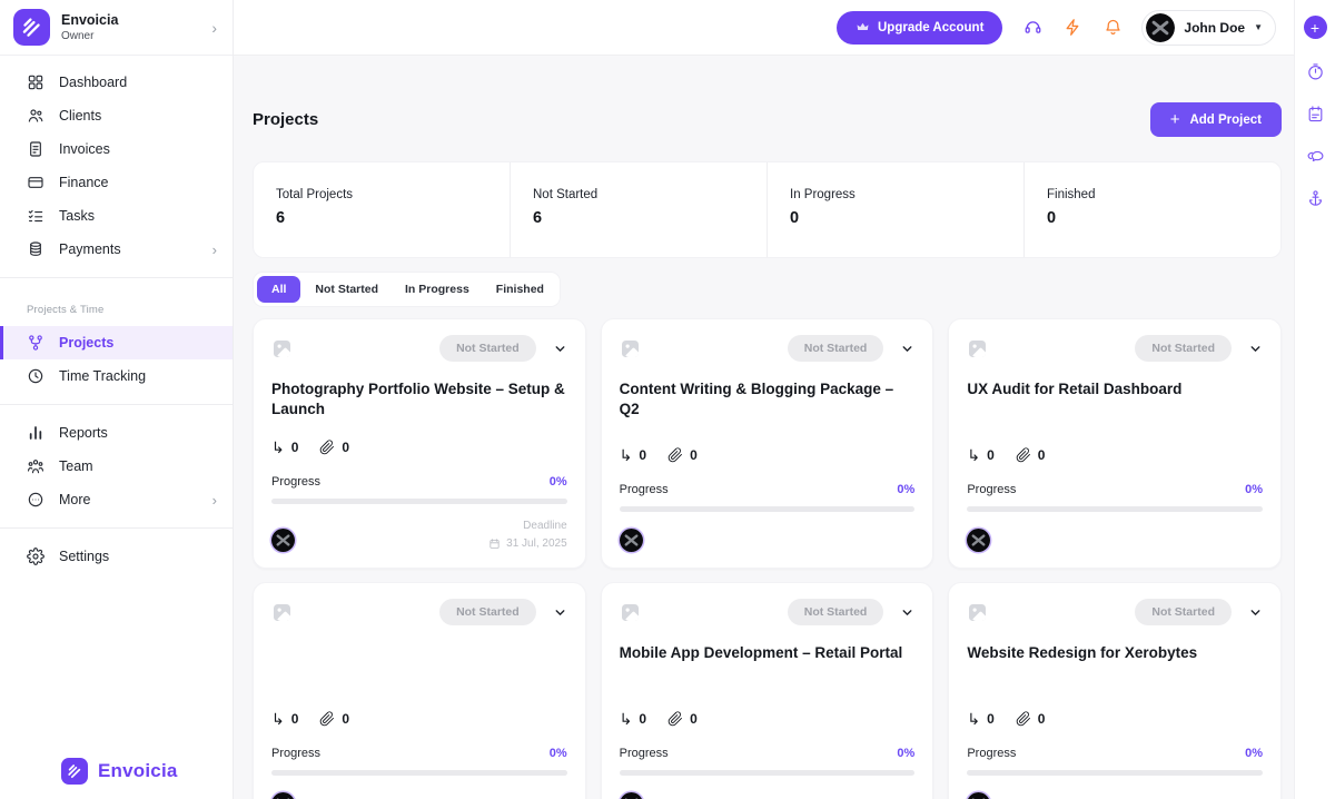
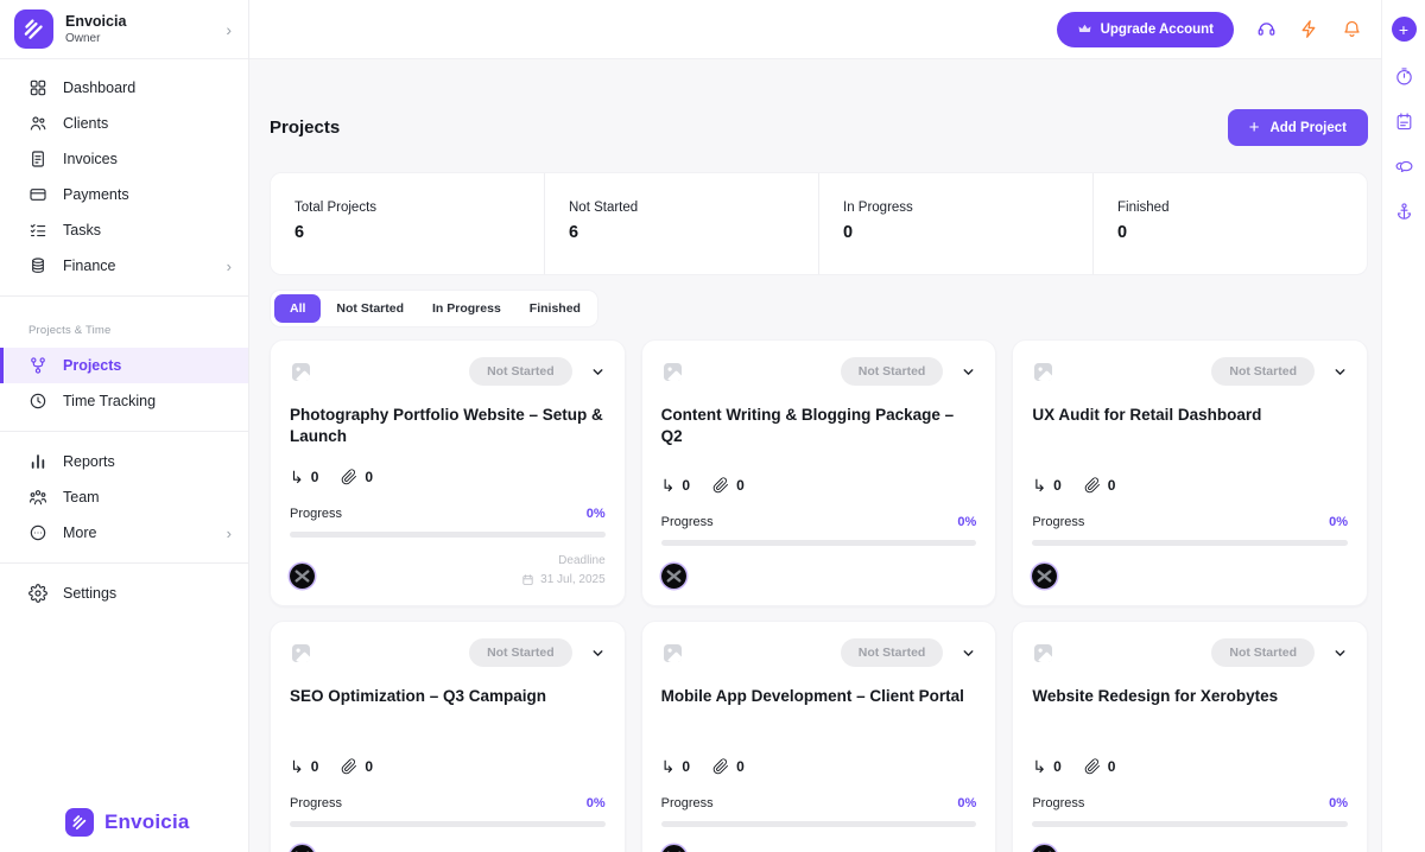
  Envoicia
  Owner
  ›
  Dashboard
  Clients
  Invoices
- Finance
+ Payments
  Tasks
- Payments
+ Finance
  ›
  Projects & Time
  Projects
  Time Tracking
  Reports
  Team
  More
  ›
  Settings
  Envoicia
  Upgrade Account
- John Doe
- ▼
  Projects
  +
  Add Project
  Total Projects
  6
  Not Started
  6
  In Progress
  0
  Finished
  0
  All
  Not Started
  In Progress
  Finished
  Not Started
  Photography Portfolio Website – Setup & Launch
  ↳
  0
  0
  Progress
  0%
  Deadline
  31 Jul, 2025
  Not Started
  Content Writing & Blogging Package – Q2
  ↳
  0
  0
  Progress
  0%
  Not Started
  UX Audit for Retail Dashboard
  ↳
  0
  0
  Progress
  0%
  Not Started
+ SEO Optimization – Q3 Campaign
  ↳
  0
  0
  Progress
  0%
  Not Started
- Mobile App Development – Retail Portal
+ Mobile App Development – Client Portal
  ↳
  0
  0
  Progress
  0%
  Not Started
  Website Redesign for Xerobytes
  ↳
  0
  0
  Progress
  0%
  +
